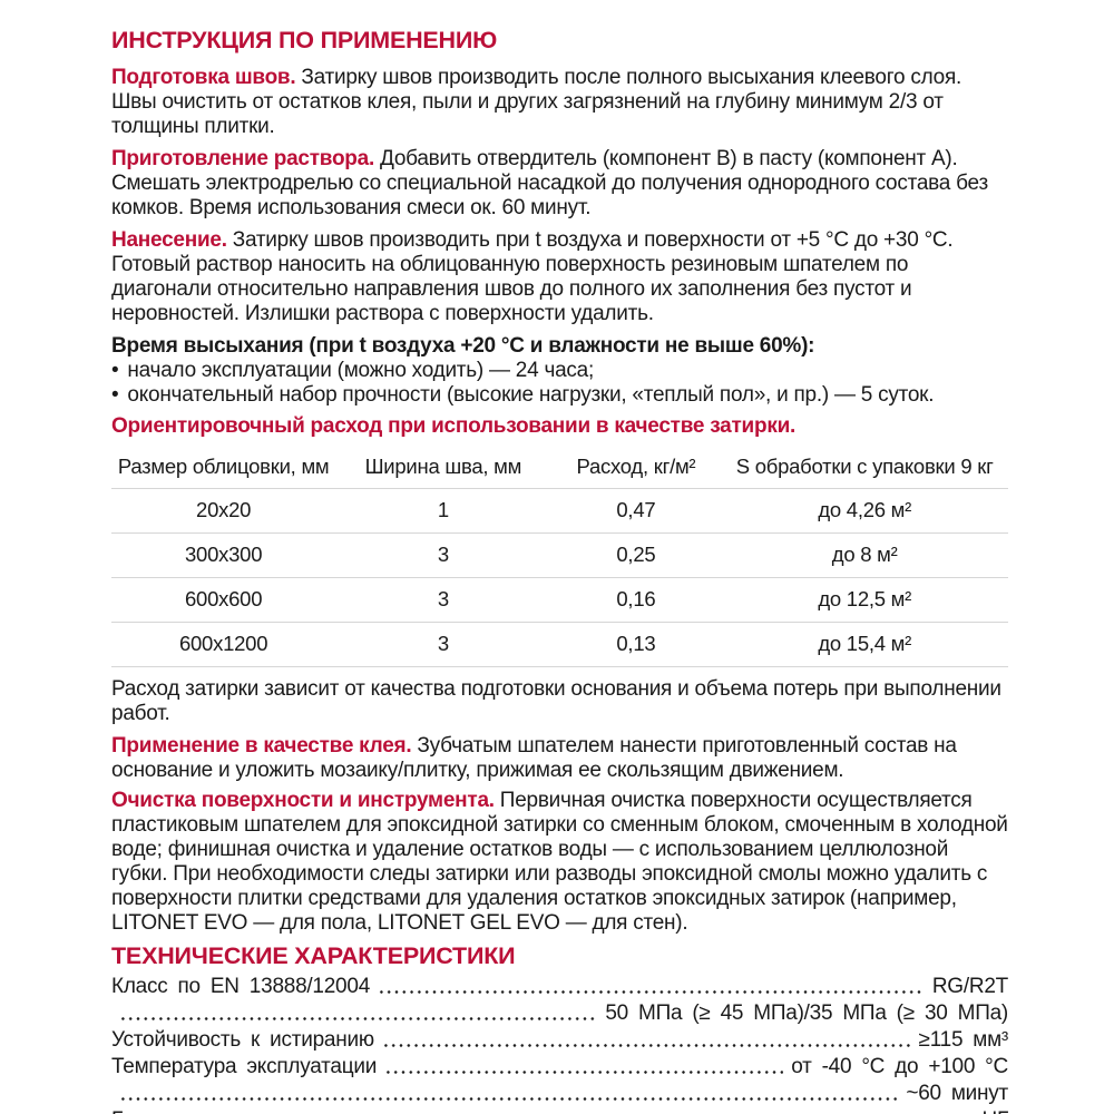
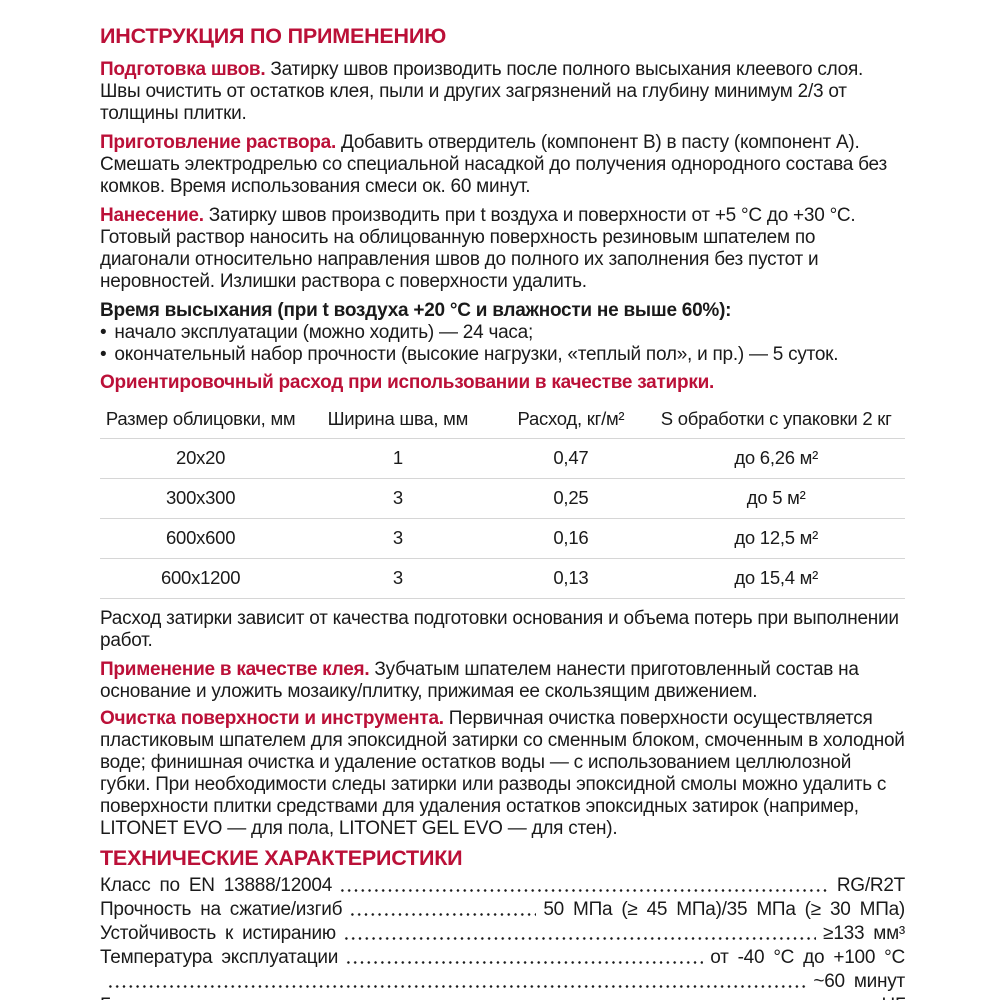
  ИНСТРУКЦИЯ ПО ПРИМЕНЕНИЮ
  Подготовка швов. Затирку швов производить после полного высыхания клеевого слоя. Швы очистить от остатков клея, пыли и других загрязнений на глубину минимум 2/3 от толщины плитки.
  Приготовление раствора. Добавить отвердитель (компонент B) в пасту (компонент A). Смешать электродрелью со специальной насадкой до получения однородного состава без комков. Время использования смеси ок. 60 минут.
  Нанесение. Затирку швов производить при t воздуха и поверхности от +5 °C до +30 °C. Готовый раствор наносить на облицованную поверхность резиновым шпателем по диагонали относительно направления швов до полного их заполнения без пустот и неровностей. Излишки раствора с поверхности удалить.
  Время высыхания (при t воздуха +20 °C и влажности не выше 60%):
  •
  начало эксплуатации (можно ходить) — 24 часа;
  •
  окончательный набор прочности (высокие нагрузки, «теплый пол», и пр.) — 5 суток.
  Ориентировочный расход при использовании в качестве затирки.
- Размер облицовки, мм	Ширина шва, мм	Расход, кг/м²	S обработки с упаковки 9 кг
+ Размер облицовки, мм	Ширина шва, мм	Расход, кг/м²	S обработки с упаковки 2 кг
- 20x20	1	0,47	до 4,26 м²
+ 20x20	1	0,47	до 6,26 м²
- 300x300	3	0,25	до 8 м²
+ 300x300	3	0,25	до 5 м²
  600x600	3	0,16	до 12,5 м²
  600x1200	3	0,13	до 15,4 м²
  Расход затирки зависит от качества подготовки основания и объема потерь при выполнении работ.
  Применение в качестве клея. Зубчатым шпателем нанести приготовленный состав на основание и уложить мозаику/плитку, прижимая ее скользящим движением.
  Очистка поверхности и инструмента. Первичная очистка поверхности осуществляется пластиковым шпателем для эпоксидной затирки со сменным блоком, смоченным в холодной воде; финишная очистка и удаление остатков воды — с использованием целлюлозной губки. При необходимости следы затирки или разводы эпоксидной смолы можно удалить с поверхности плитки средствами для удаления остатков эпоксидных затирок (например, LITONET EVO — для пола, LITONET GEL EVO — для стен).
  ТЕХНИЧЕСКИЕ ХАРАКТЕРИСТИКИ
  Класс по EN 13888/12004
  RG/R2T
+ Прочность на сжатие/изгиб
  50 МПа (≥ 45 МПа)/35 МПа (≥ 30 МПа)
  Устойчивость к истиранию
- ≥115 мм³
+ ≥133 мм³
  Температура эксплуатации
  от -40 °C до +100 °C
  ~60 минут
